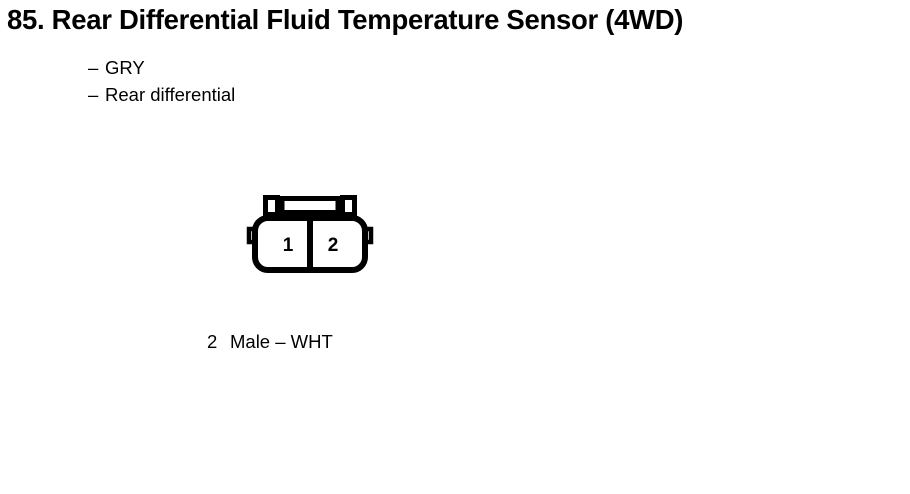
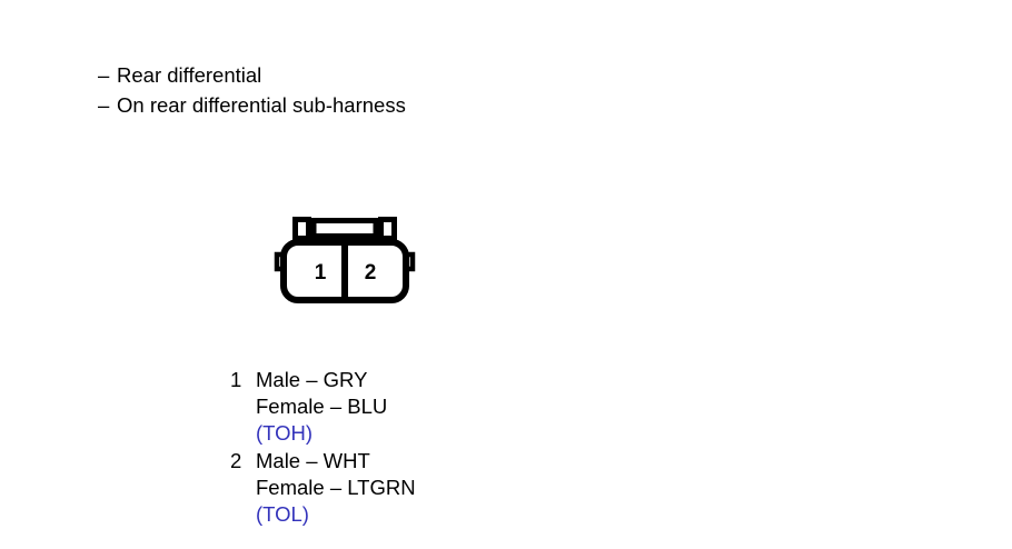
- 85. Rear Differential Fluid Temperature Sensor (4WD)
- – GRY
  – Rear differential
+ – On rear differential sub-harness
  1
  2
+ 1 Male – GRY
+ Female – BLU
+ (TOH)
  2 Male – WHT
+ Female – LTGRN
+ (TOL)
